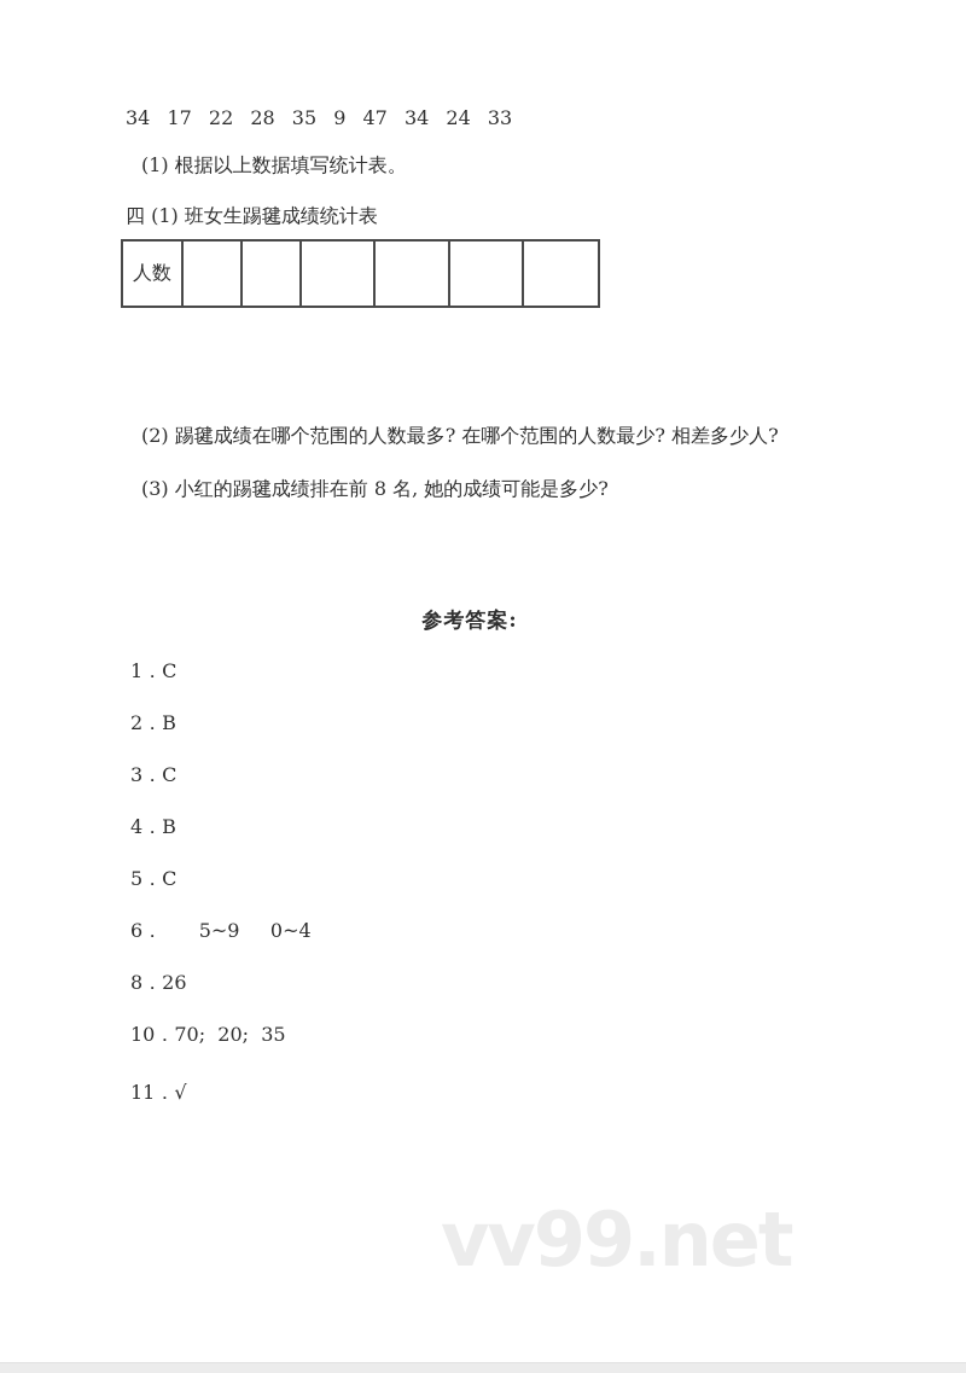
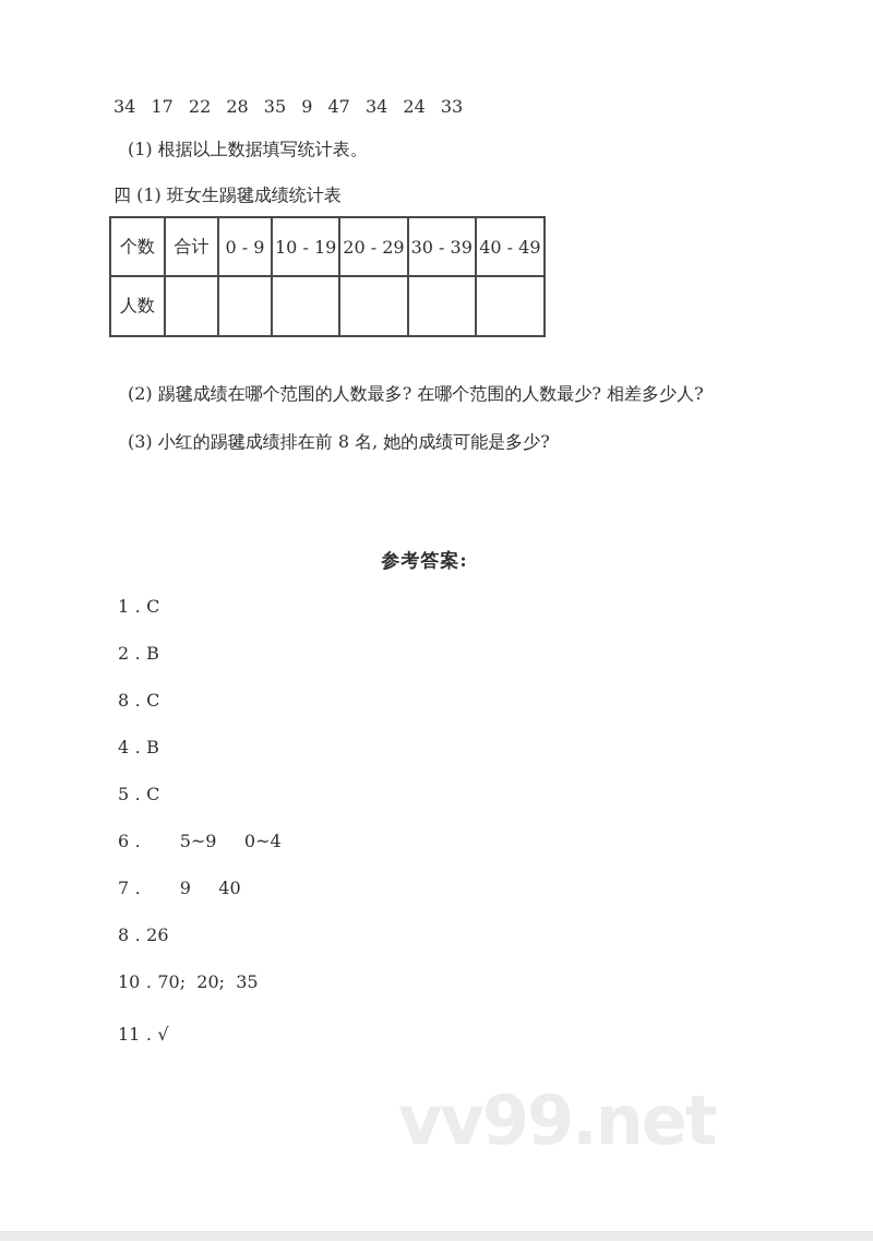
  34 17 22 28 35 9 47 34 24 33
  (1) 根据以上数据填写统计表。
  四 (1) 班女生踢毽成绩统计表
+ 个数	合计	0 - 9	10 - 19	20 - 29	30 - 39	40 - 49
  人数
  (2) 踢毽成绩在哪个范围的人数最多? 在哪个范围的人数最少? 相差多少人?
  (3) 小红的踢毽成绩排在前 8 名, 她的成绩可能是多少?
  参考答案:
  1．C
  2．B
- 3．C
+ 8．C
  4．B
  5．C
  6． 5~9 0~4
+ 7． 9 40
  8．26
  10．70; 20; 35
  11．√
